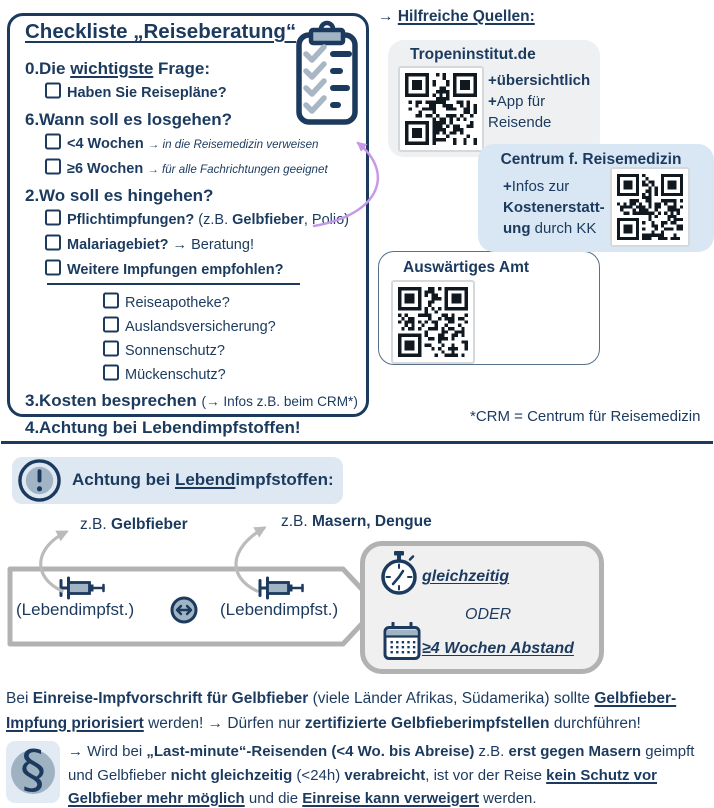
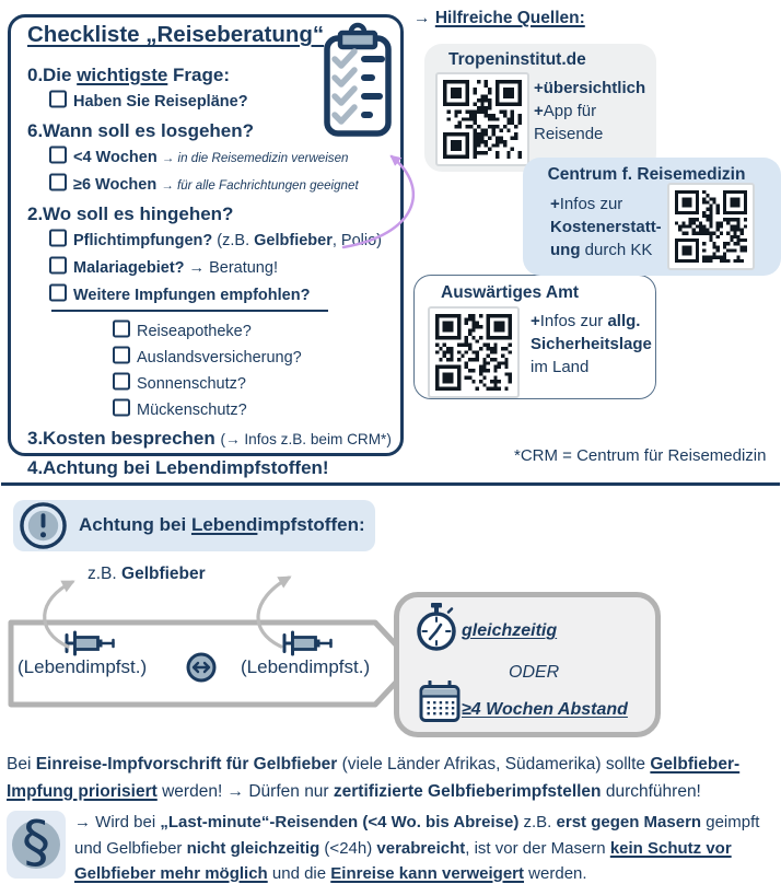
  Checkliste „Reiseberatung“
  0.Die wichtigste Frage:
  Haben Sie Reisepläne?
  6.Wann soll es losgehen?
  <4 Wochen → in die Reisemedizin verweisen
  ≥6 Wochen → für alle Fachrichtungen geeignet
  2.Wo soll es hingehen?
  Pflichtimpfungen? (z.B. Gelbfieber, Pol)
  Malariagebiet? → Beratung!
  Weitere Impfungen empfohlen?
  Reiseapotheke?
  Auslandsversicherung?
  Sonnenschutz?
  Mückenschutz?
  3.Kosten besprechen (→ Infos z.B. beim CRM*)
  4.Achtung bei Lebendimpfstoffen!
  → Hilfreiche Quellen:
  Tropeninstitut.de
  +übersichtlich
  +App für
  Reisende
  Auswärtiges Amt
+ +Infos zur allg.
+ Sicherheitslage
+ im Land
  Centrum f. Reisemedizin
  +Infos zur
  Kostenerstatt-
  ung durch KK
  *CRM = Centrum für Reisemedizin
  Achtung bei Lebendimpfstoffen:
  z.B. Gelbfieber
- z.B. Masern, Dengue
  (Lebendimpfst.)
  (Lebendimpfst.)
  gleichzeitig
  ODER
  ≥4 Wochen Abstand
  Bei Einreise-Impfvorschrift für Gelbfieber (viele Länder Afrikas, Südamerika) sollte Gelbfieber-Impfung priorisiert werden! → Dürfen nur zertifizierte Gelbfieberimpfstellen durchführen!
  §
- → Wird bei „Last-minute“-Reisenden (<4 Wo. bis Abreise) z.B. erst gegen Masern geimpft und Gelbfieber nicht gleichzeitig (<24h) verabreicht, ist vor der Reise kein Schutz vor Gelbfieber mehr möglich und die Einreise kann verweigert werden.
+ → Wird bei „Last-minute“-Reisenden (<4 Wo. bis Abreise) z.B. erst gegen Masern geimpft und Gelbfieber nicht gleichzeitig (<24h) verabreicht, ist vor der Masern kein Schutz vor Gelbfieber mehr möglich und die Einreise kann verweigert werden.
